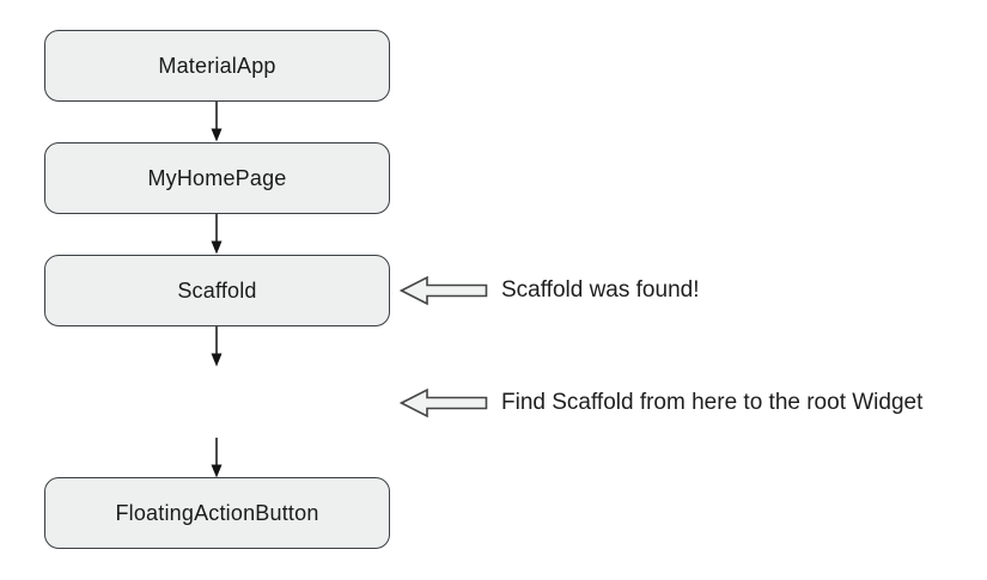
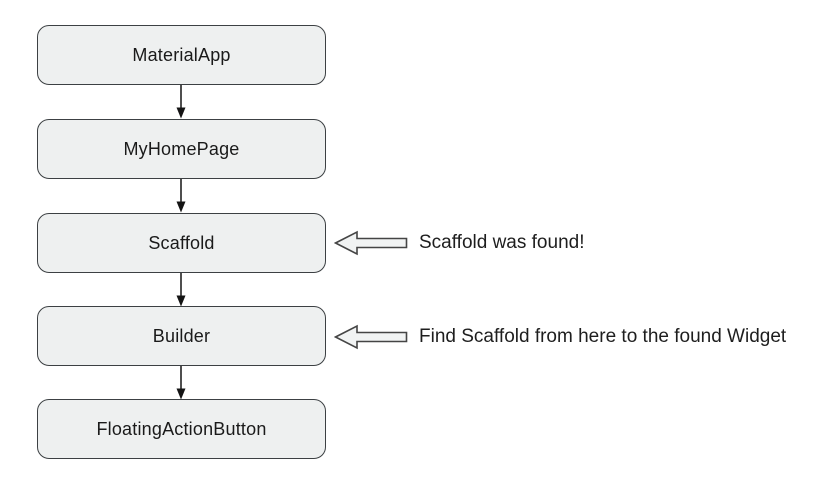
  MaterialApp
  MyHomePage
  Scaffold
+ Builder
  FloatingActionButton
  Scaffold was found!
- Find Scaffold from here to the root Widget
+ Find Scaffold from here to the found Widget
